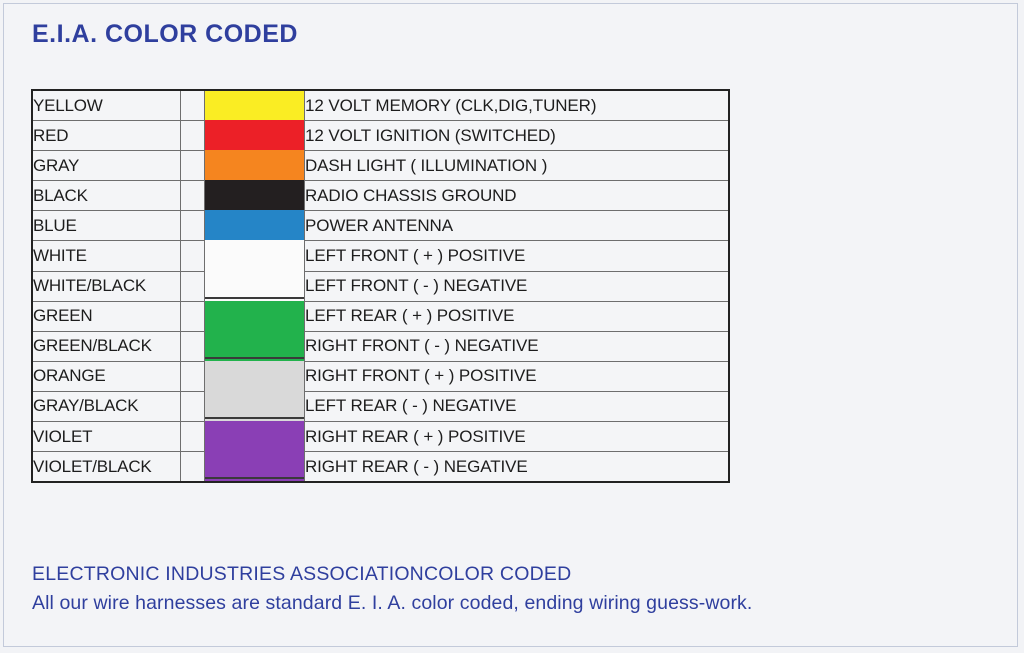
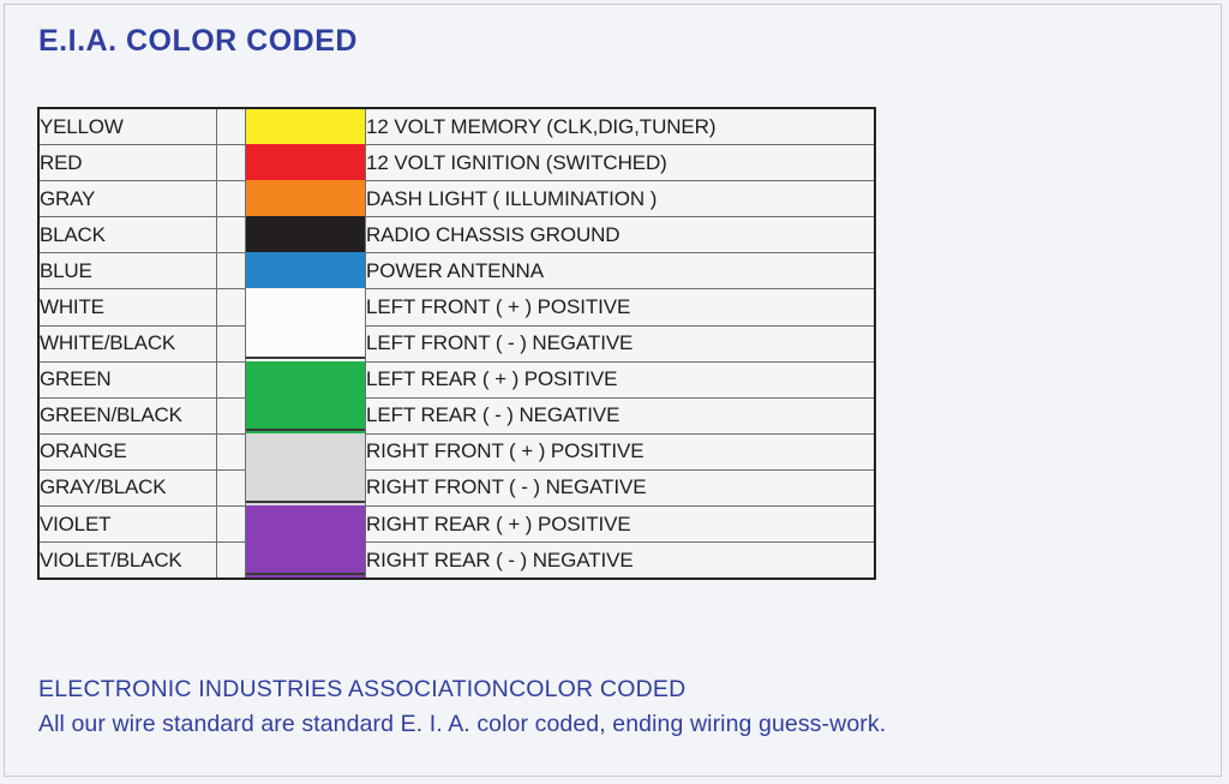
  E.I.A. COLOR CODED
  YELLOW			12 VOLT MEMORY (CLK,DIG,TUNER)
  RED			12 VOLT IGNITION (SWITCHED)
  GRAY			DASH LIGHT ( ILLUMINATION )
  BLACK			RADIO CHASSIS GROUND
  BLUE			POWER ANTENNA
  WHITE			LEFT FRONT ( + ) POSITIVE
  WHITE/BLACK			LEFT FRONT ( - ) NEGATIVE
  GREEN			LEFT REAR ( + ) POSITIVE
- GREEN/BLACK			RIGHT FRONT ( - ) NEGATIVE
+ GREEN/BLACK			LEFT REAR ( - ) NEGATIVE
  ORANGE			RIGHT FRONT ( + ) POSITIVE
- GRAY/BLACK			LEFT REAR ( - ) NEGATIVE
+ GRAY/BLACK			RIGHT FRONT ( - ) NEGATIVE
  VIOLET			RIGHT REAR ( + ) POSITIVE
  VIOLET/BLACK			RIGHT REAR ( - ) NEGATIVE
  ELECTRONIC INDUSTRIES ASSOCIATIONCOLOR CODED
- All our wire harnesses are standard E. I. A. color coded, ending wiring guess-work.
+ All our wire standard are standard E. I. A. color coded, ending wiring guess-work.
